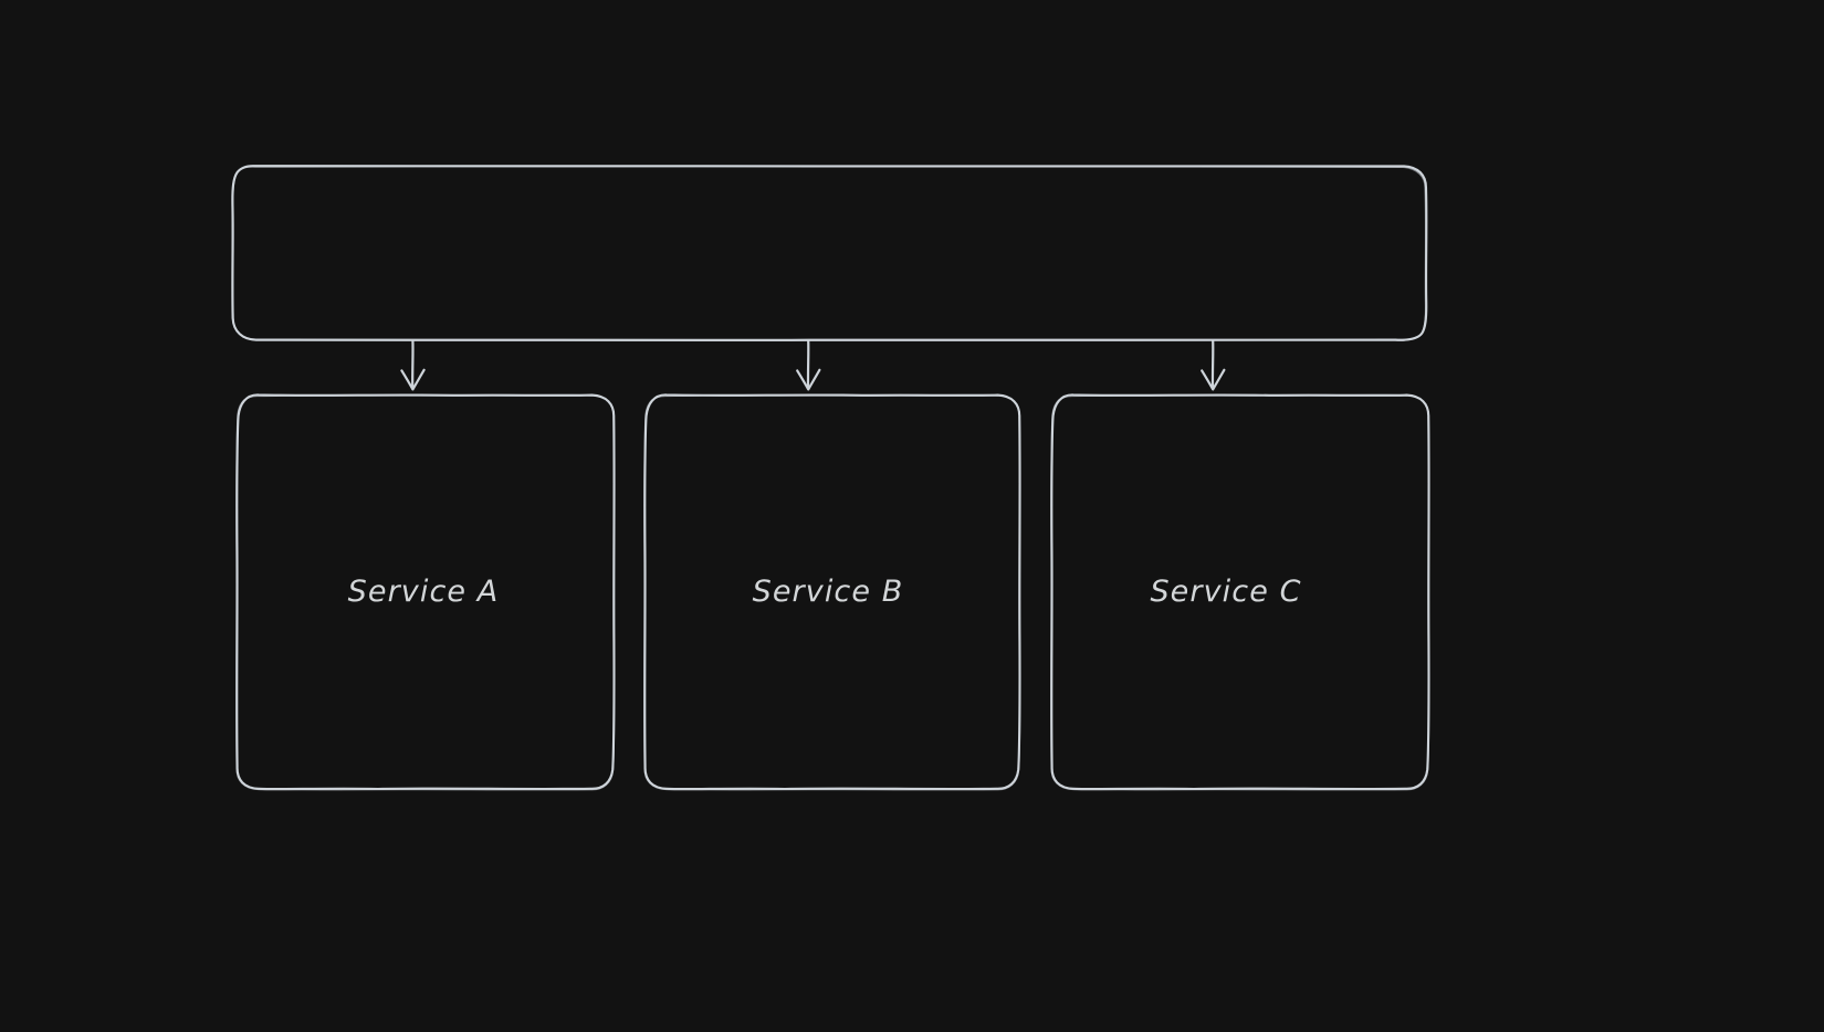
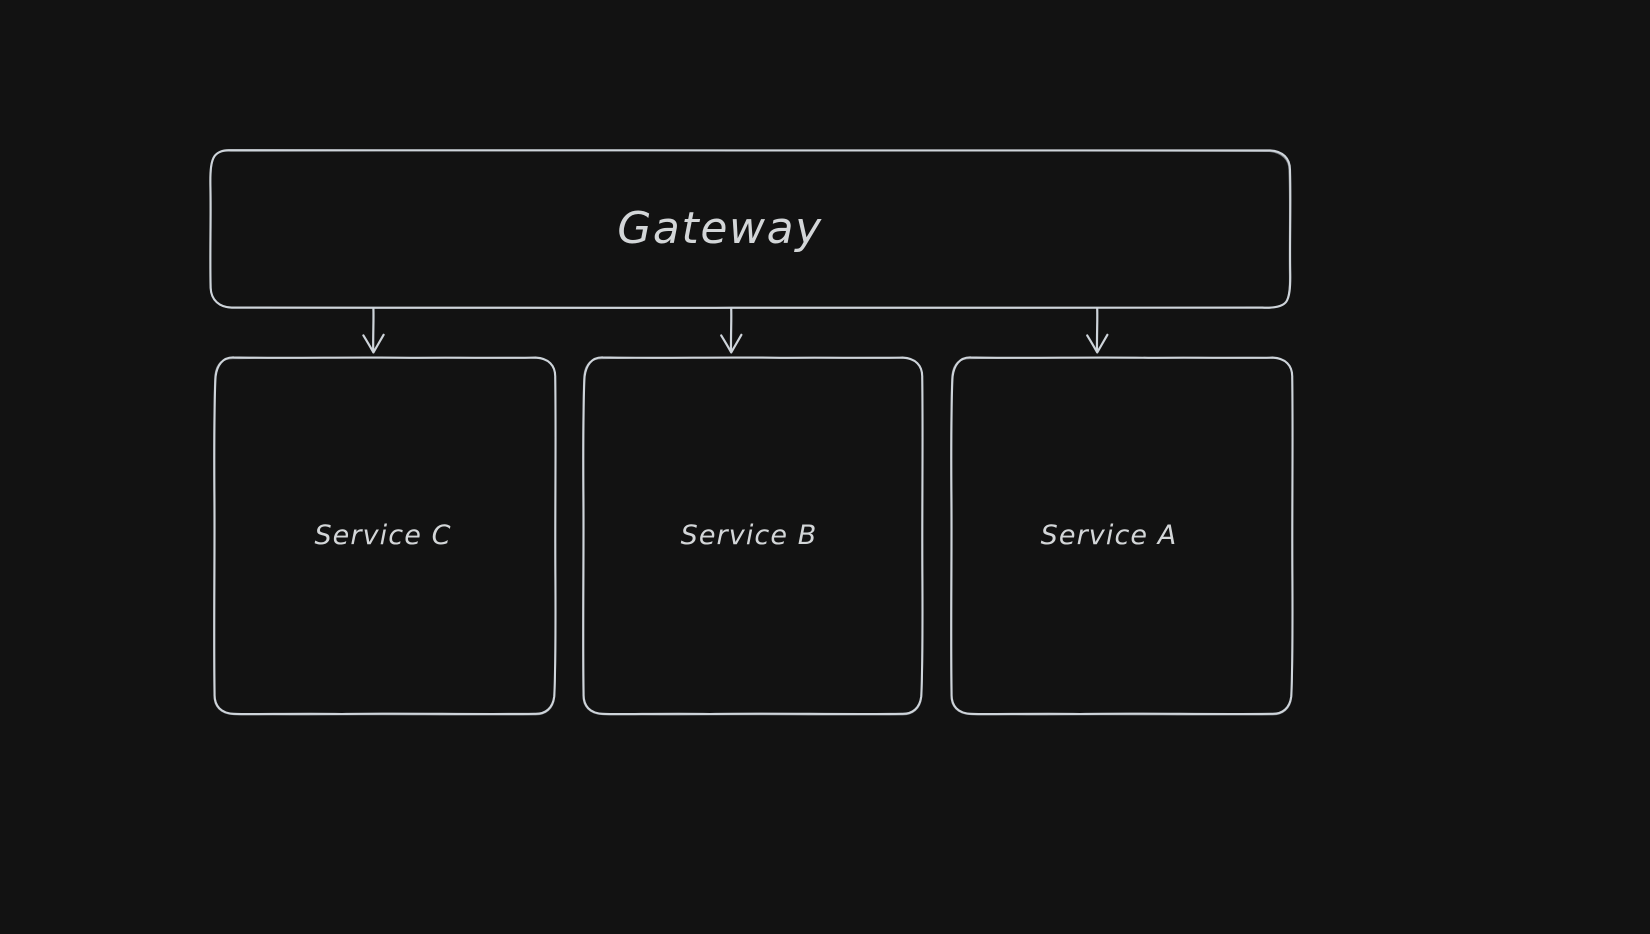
+ Gateway
- Service A
+ Service C
  Service B
- Service C
+ Service A
